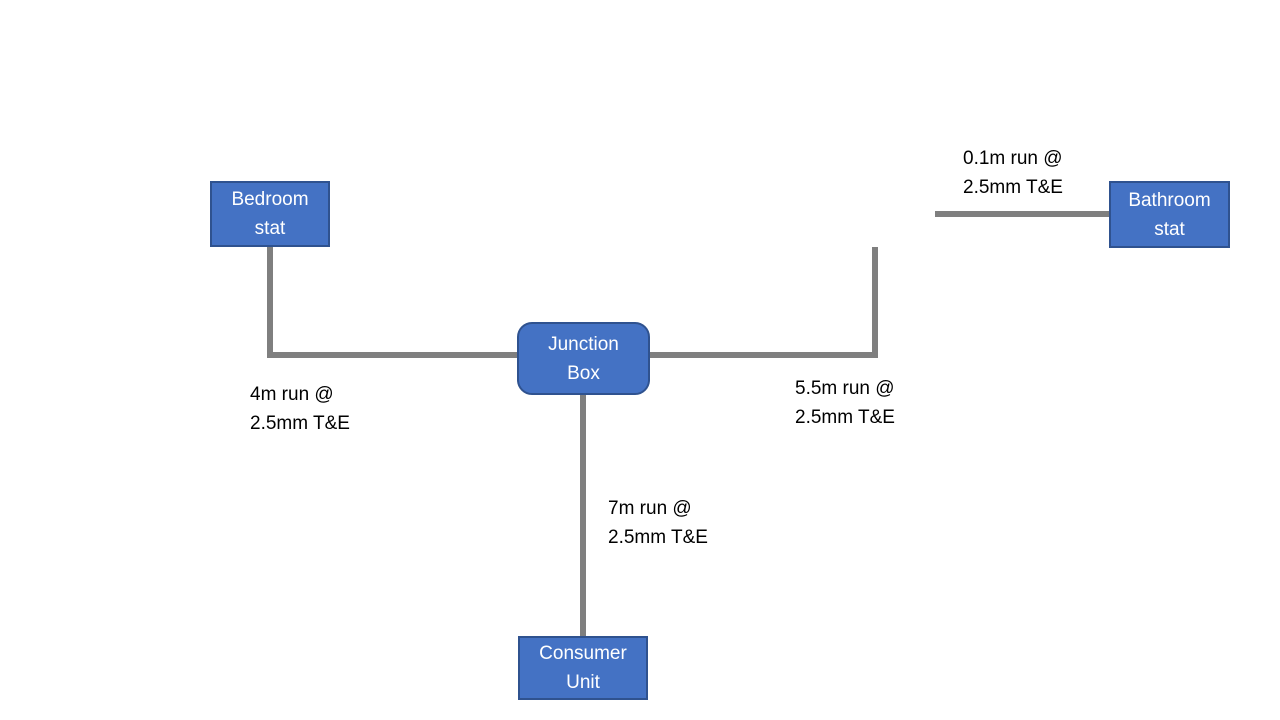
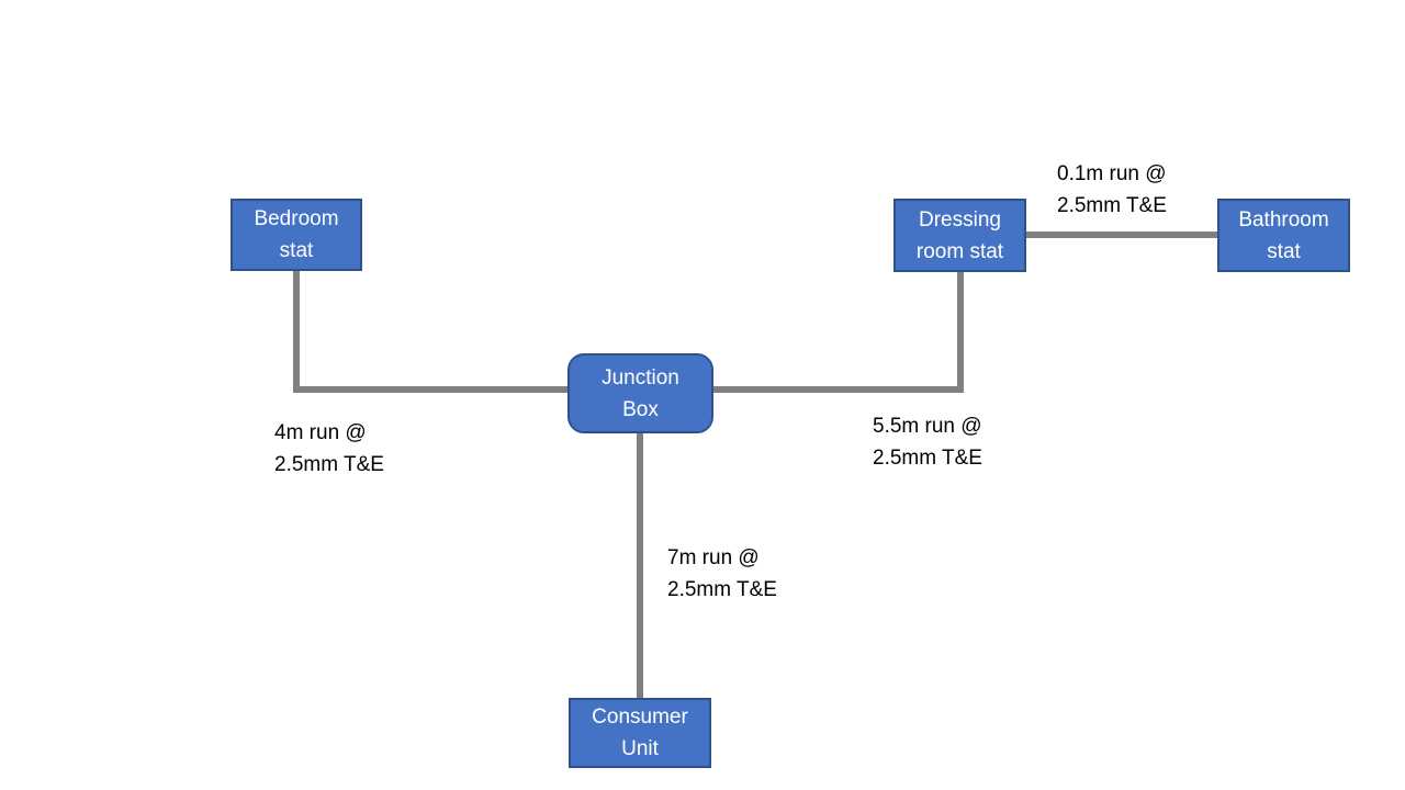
  Bedroom
  stat
+ Dressing
+ room stat
  Bathroom
  stat
  Junction
  Box
  Consumer
  Unit
  4m run @
  2.5mm T&E
  5.5m run @
  2.5mm T&E
  0.1m run @
  2.5mm T&E
  7m run @
  2.5mm T&E
